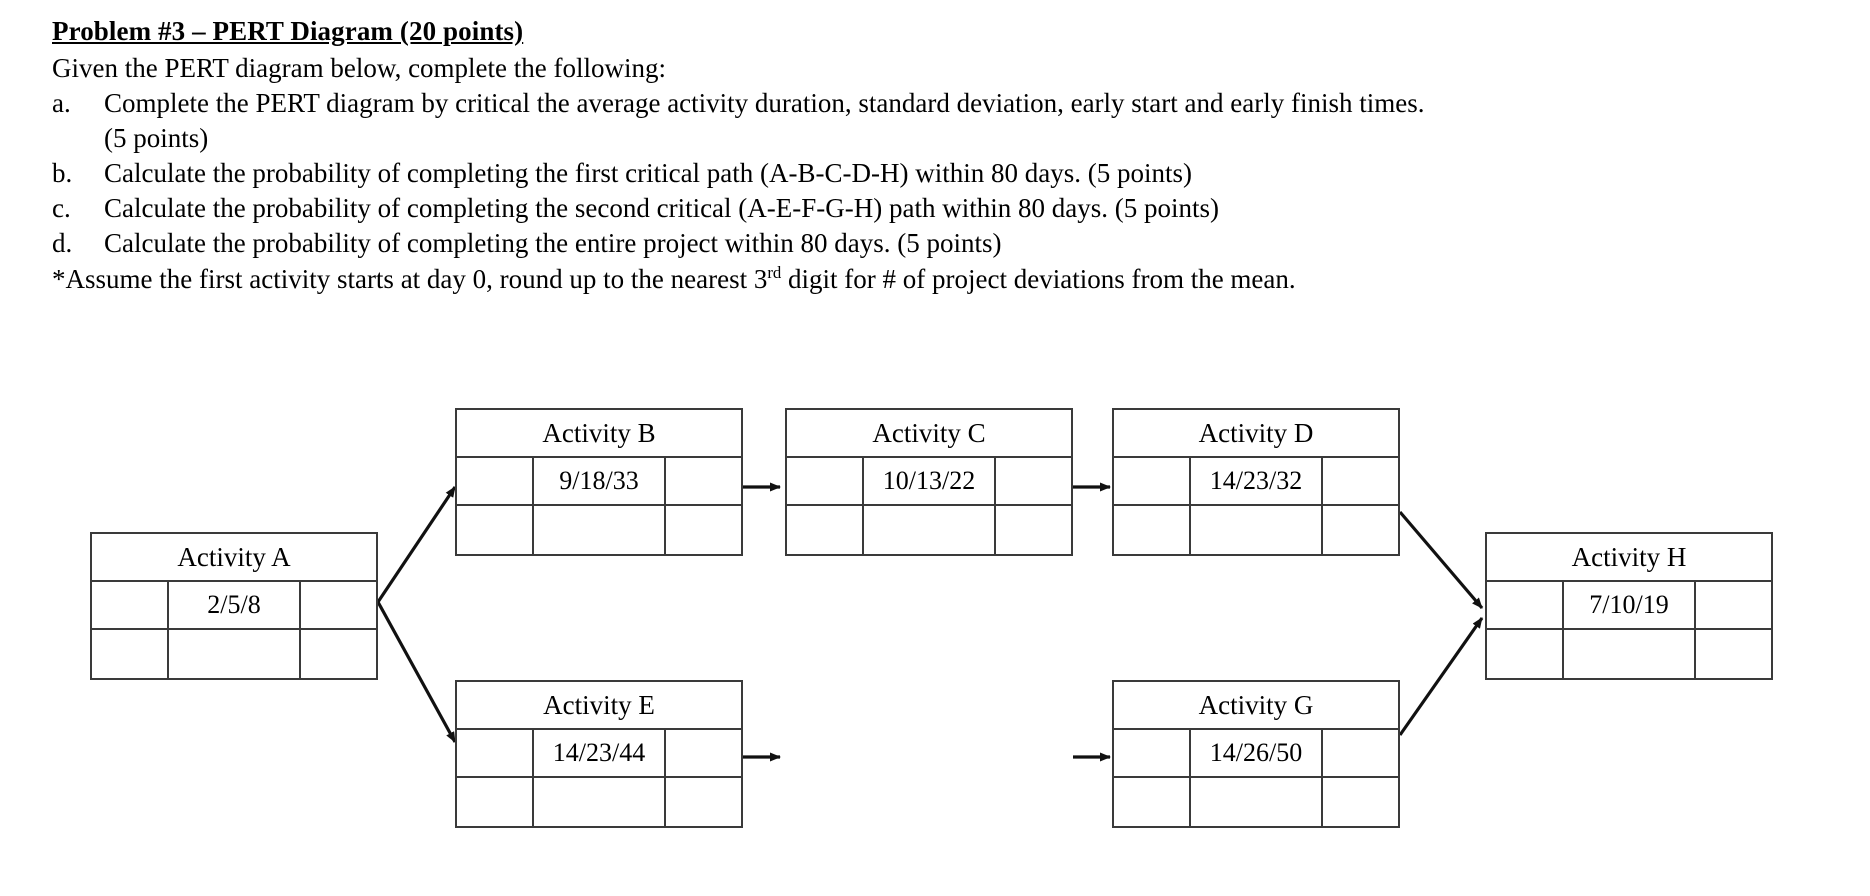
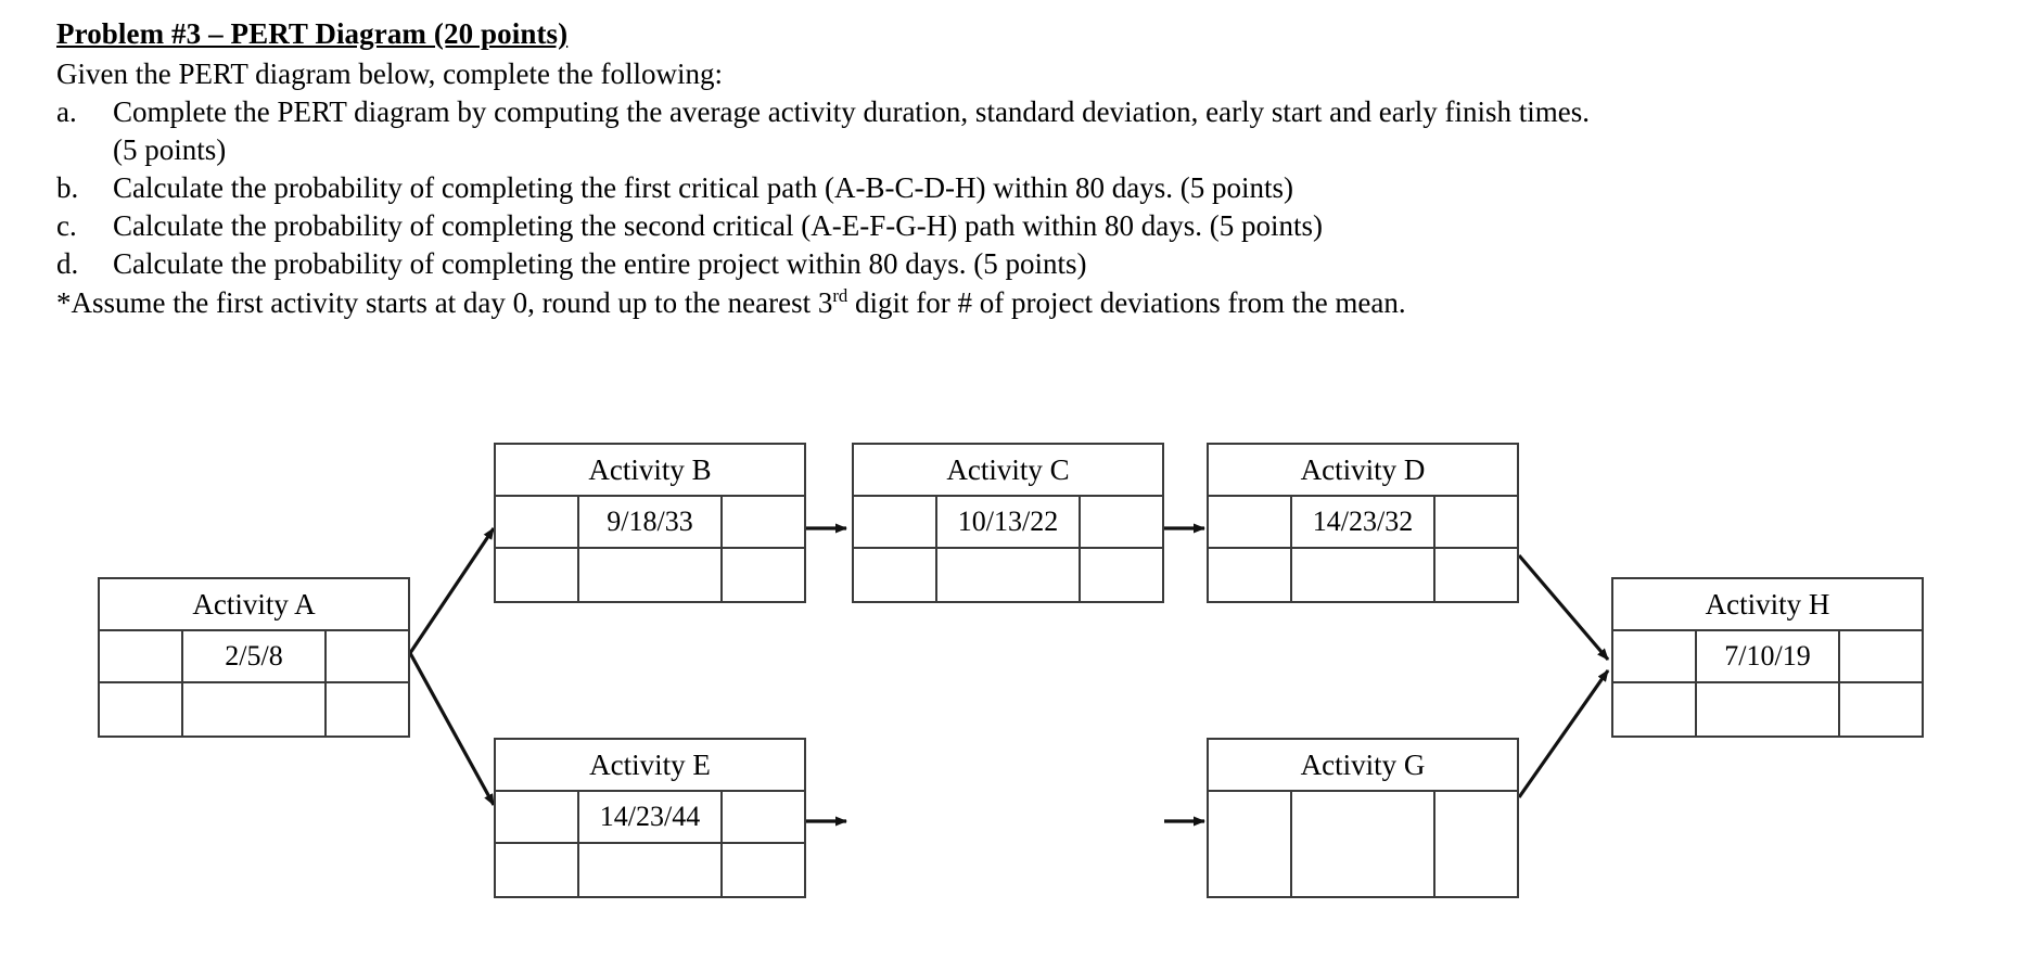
  Problem #3 – PERT Diagram (20 points)
  Given the PERT diagram below, complete the following:
  a.
- Complete the PERT diagram by critical the average activity duration, standard deviation, early start and early finish times.
+ Complete the PERT diagram by computing the average activity duration, standard deviation, early start and early finish times.
  (5 points)
  b.
  Calculate the probability of completing the first critical path (A-B-C-D-H) within 80 days. (5 points)
  c.
  Calculate the probability of completing the second critical (A-E-F-G-H) path within 80 days. (5 points)
  d.
  Calculate the probability of completing the entire project within 80 days. (5 points)
  *Assume the first activity starts at day 0, round up to the nearest 3rd digit for # of project deviations from the mean.
  Activity A
  2/5/8
  Activity B
  9/18/33
  Activity C
  10/13/22
  Activity D
  14/23/32
  Activity H
  7/10/19
  Activity E
  14/23/44
  Activity G
- 14/26/50
